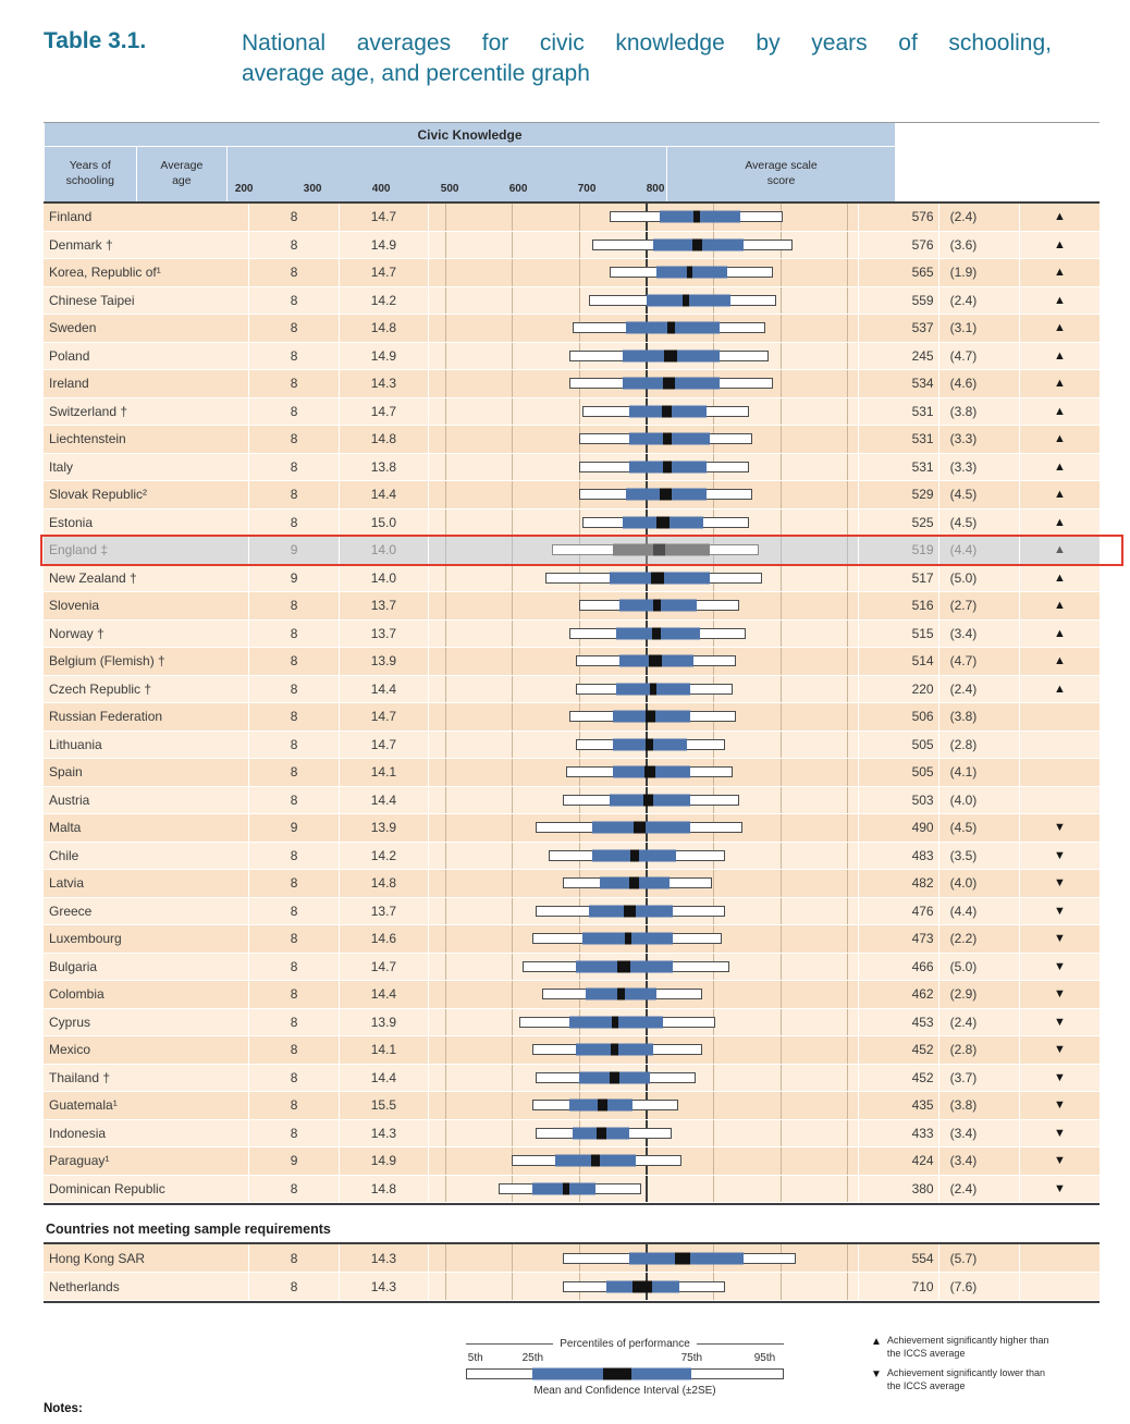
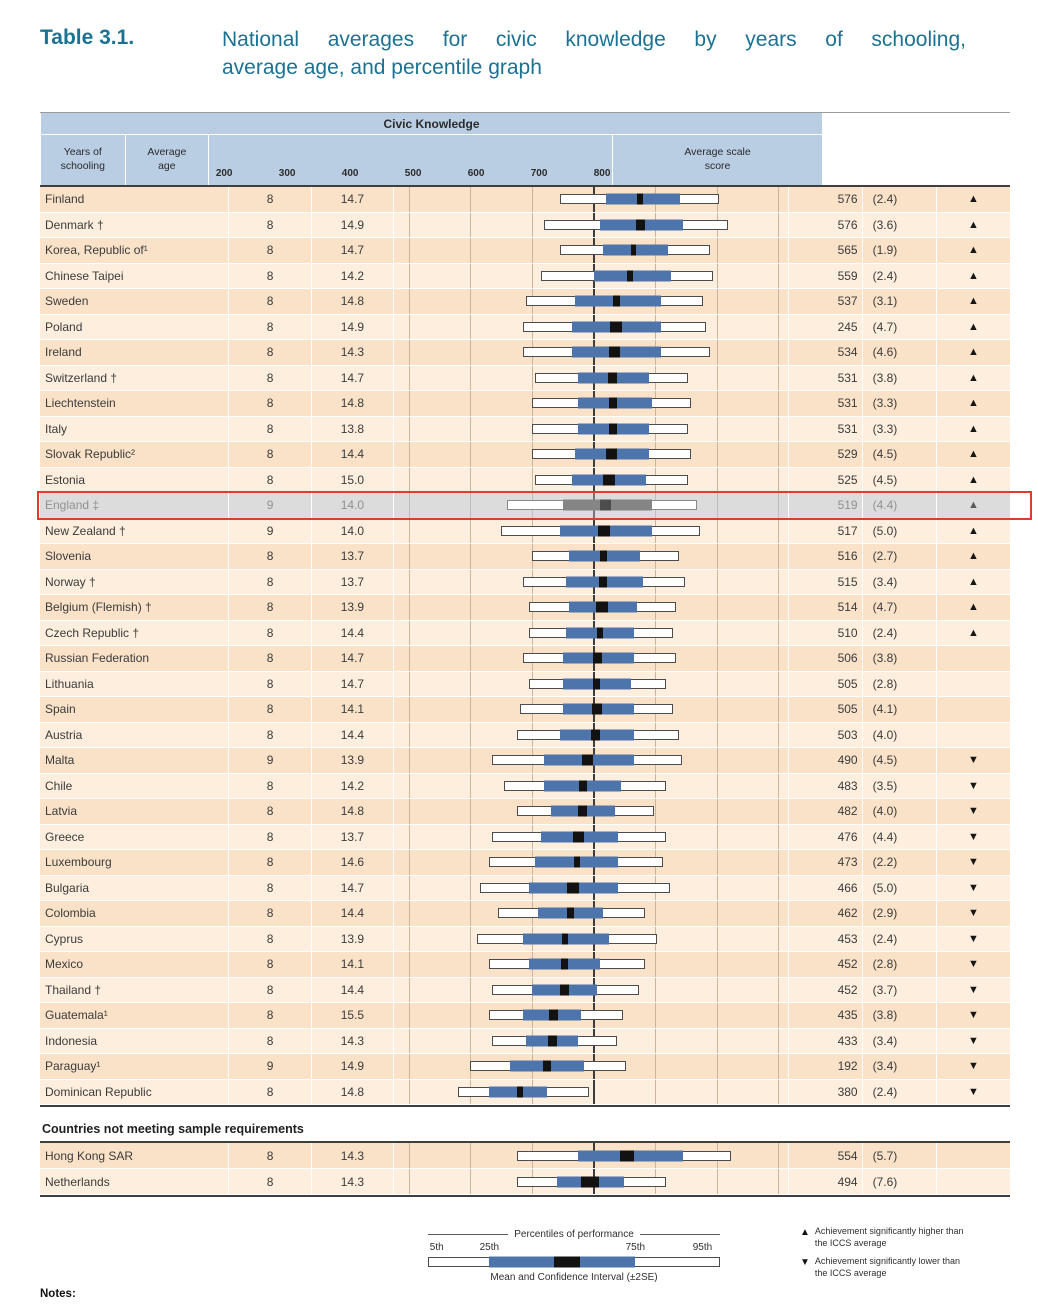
  Table 3.1.
  National averages for civic knowledge by years of schooling,
  average age, and percentile graph
  Civic Knowledge
  Years of
  schooling
  Average
  age
  200
  300
  400
  500
  600
  700
  800
  Average scale
  score
  Finland
  8
  14.7
  576
  (2.4)
  ▲
  Denmark †
  8
  14.9
  576
  (3.6)
  ▲
  Korea, Republic of¹
  8
  14.7
  565
  (1.9)
  ▲
  Chinese Taipei
  8
  14.2
  559
  (2.4)
  ▲
  Sweden
  8
  14.8
  537
  (3.1)
  ▲
  Poland
  8
  14.9
  245
  (4.7)
  ▲
  Ireland
  8
  14.3
  534
  (4.6)
  ▲
  Switzerland †
  8
  14.7
  531
  (3.8)
  ▲
  Liechtenstein
  8
  14.8
  531
  (3.3)
  ▲
  Italy
  8
  13.8
  531
  (3.3)
  ▲
  Slovak Republic²
  8
  14.4
  529
  (4.5)
  ▲
  Estonia
  8
  15.0
  525
  (4.5)
  ▲
  England ‡
  9
  14.0
  519
  (4.4)
  ▲
  New Zealand †
  9
  14.0
  517
  (5.0)
  ▲
  Slovenia
  8
  13.7
  516
  (2.7)
  ▲
  Norway †
  8
  13.7
  515
  (3.4)
  ▲
  Belgium (Flemish) †
  8
  13.9
  514
  (4.7)
  ▲
  Czech Republic †
  8
  14.4
- 220
+ 510
  (2.4)
  ▲
  Russian Federation
  8
  14.7
  506
  (3.8)
  Lithuania
  8
  14.7
  505
  (2.8)
  Spain
  8
  14.1
  505
  (4.1)
  Austria
  8
  14.4
  503
  (4.0)
  Malta
  9
  13.9
  490
  (4.5)
  ▼
  Chile
  8
  14.2
  483
  (3.5)
  ▼
  Latvia
  8
  14.8
  482
  (4.0)
  ▼
  Greece
  8
  13.7
  476
  (4.4)
  ▼
  Luxembourg
  8
  14.6
  473
  (2.2)
  ▼
  Bulgaria
  8
  14.7
  466
  (5.0)
  ▼
  Colombia
  8
  14.4
  462
  (2.9)
  ▼
  Cyprus
  8
  13.9
  453
  (2.4)
  ▼
  Mexico
  8
  14.1
  452
  (2.8)
  ▼
  Thailand †
  8
  14.4
  452
  (3.7)
  ▼
  Guatemala¹
  8
  15.5
  435
  (3.8)
  ▼
  Indonesia
  8
  14.3
  433
  (3.4)
  ▼
  Paraguay¹
  9
  14.9
- 424
+ 192
  (3.4)
  ▼
  Dominican Republic
  8
  14.8
  380
  (2.4)
  ▼
  Countries not meeting sample requirements
  Hong Kong SAR
  8
  14.3
  554
  (5.7)
  Netherlands
  8
  14.3
- 710
+ 494
  (7.6)
  Percentiles of performance
  5th
  25th
  75th
  95th
  Mean and Confidence Interval (±2SE)
  ▲
  Achievement significantly higher than the ICCS average
  ▼
  Achievement significantly lower than the ICCS average
  Notes:
